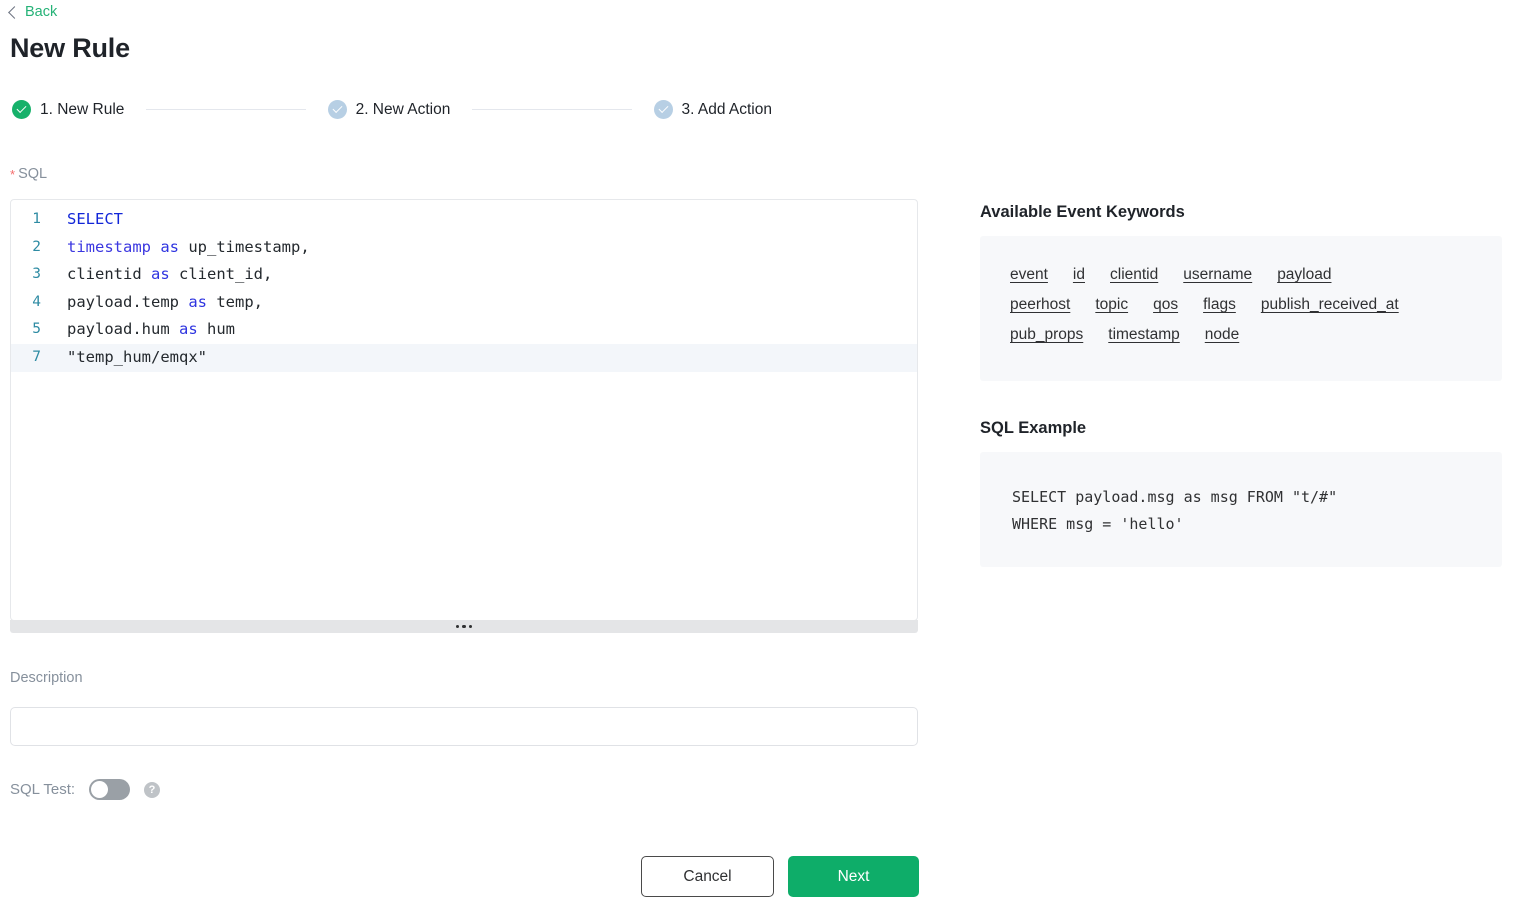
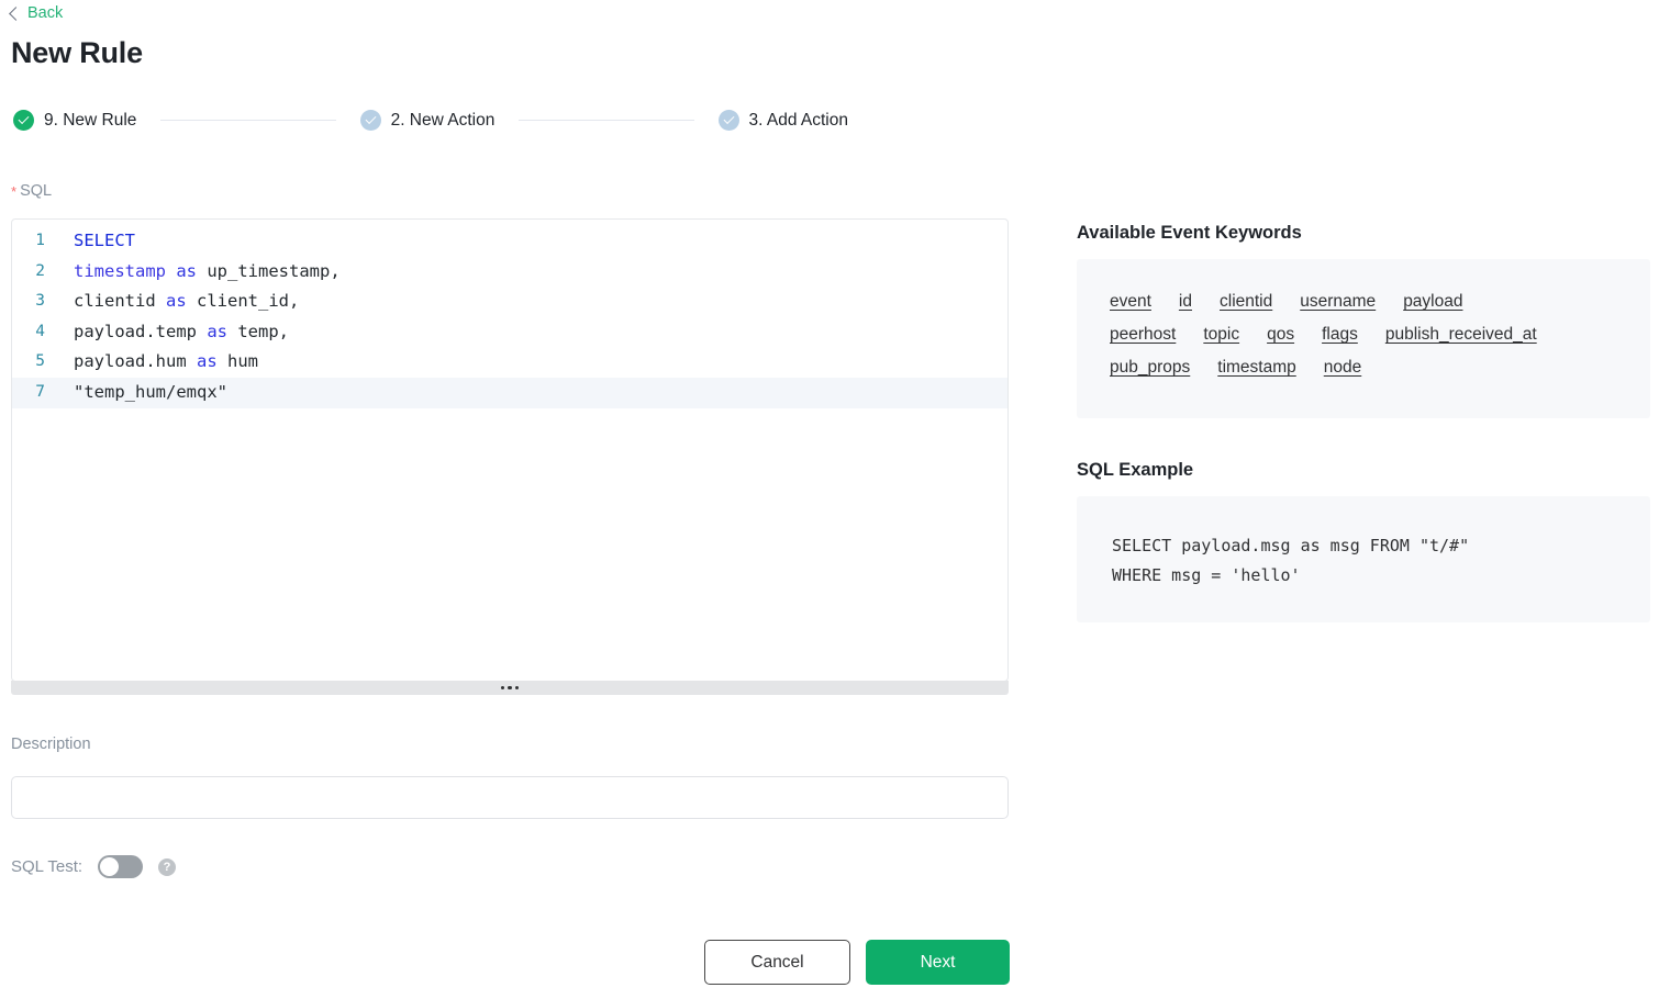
  Back
  New Rule
- 1. New Rule
+ 9. New Rule
  2. New Action
  3. Add Action
  * SQL
  1
  SELECT
  2
  timestamp as up_timestamp,
  3
  clientid as client_id,
  4
  payload.temp as temp,
  5
  payload.hum as hum
  7
  "temp_hum/emqx"
  Description
  SQL Test:
  ?
  Cancel
  Next
  Available Event Keywords
  event
  id
  clientid
  username
  payload
  peerhost
  topic
  qos
  flags
  publish_received_at
  pub_props
  timestamp
  node
  SQL Example
  SELECT payload.msg as msg FROM "t/#"
  WHERE msg = 'hello'
